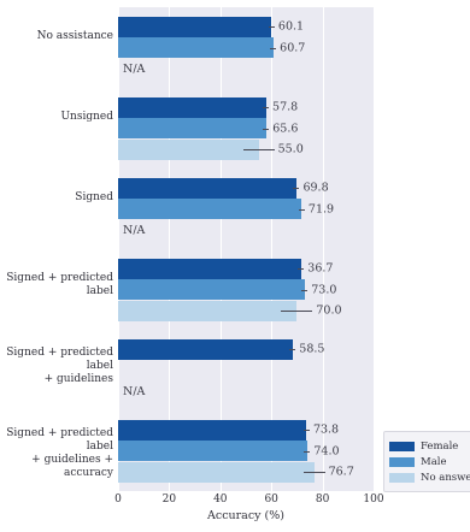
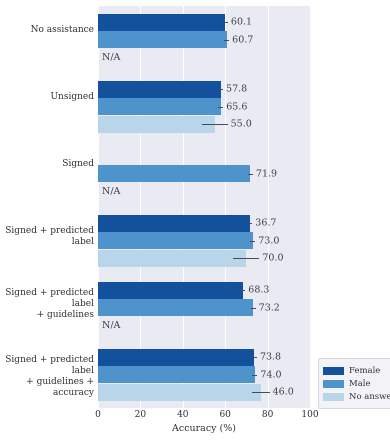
  60.1
  60.7
  N/A
  57.8
  65.6
  55.0
- 69.8
  71.9
  N/A
  36.7
  73.0
  70.0
- 58.5
+ 68.3
+ 73.2
  N/A
  73.8
  74.0
- 76.7
+ 46.0
  No assistance
  Unsigned
  Signed
  Signed + predicted label
  Signed + predicted label
  + guidelines
  Signed + predicted label
  + guidelines + accuracy
  0
  20
  40
  60
  80
  100
  Accuracy (%)
  Female
  Male
  No answe
